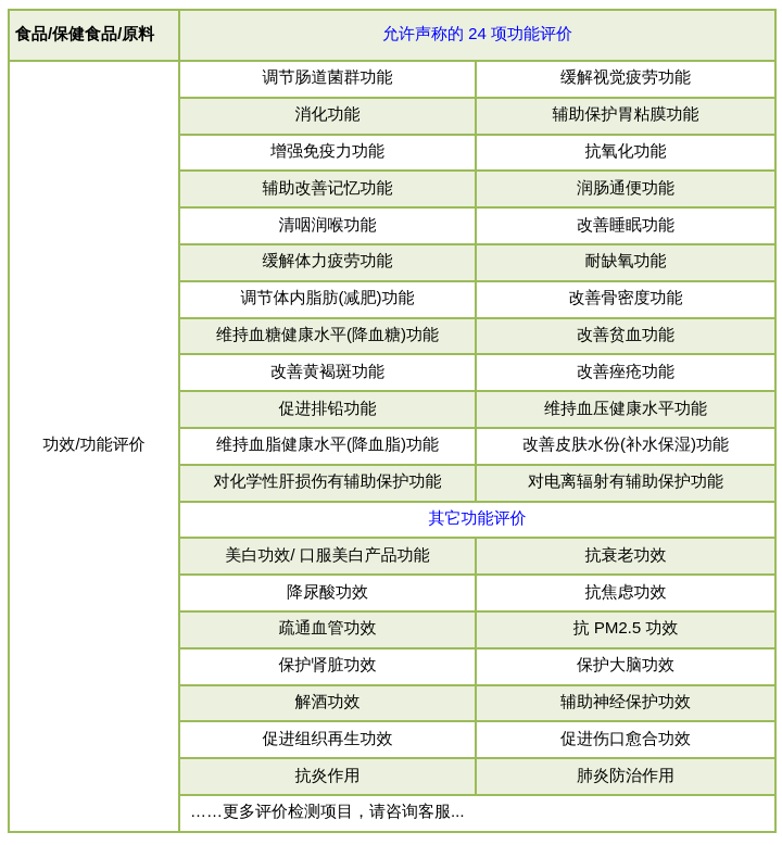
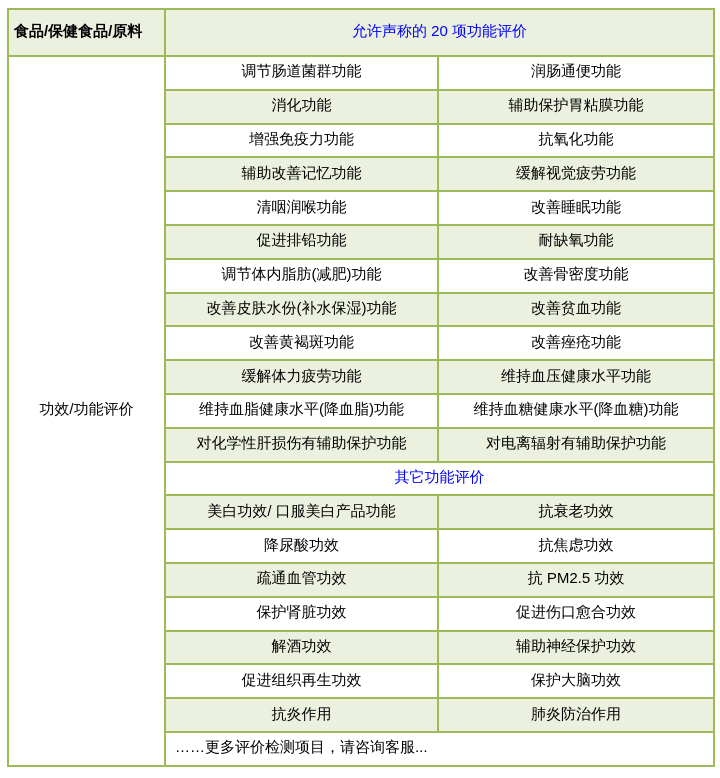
- 食品/保健食品/原料	允许声称的 24 项功能评价
+ 食品/保健食品/原料	允许声称的 20 项功能评价
- 功效/功能评价	调节肠道菌群功能	缓解视觉疲劳功能
+ 功效/功能评价	调节肠道菌群功能	润肠通便功能
  消化功能	辅助保护胃粘膜功能
  增强免疫力功能	抗氧化功能
- 辅助改善记忆功能	润肠通便功能
+ 辅助改善记忆功能	缓解视觉疲劳功能
  清咽润喉功能	改善睡眠功能
- 缓解体力疲劳功能	耐缺氧功能
+ 促进排铅功能	耐缺氧功能
  调节体内脂肪(减肥)功能	改善骨密度功能
- 维持血糖健康水平(降血糖)功能	改善贫血功能
+ 改善皮肤水份(补水保湿)功能	改善贫血功能
  改善黄褐斑功能	改善痤疮功能
- 促进排铅功能	维持血压健康水平功能
+ 缓解体力疲劳功能	维持血压健康水平功能
- 维持血脂健康水平(降血脂)功能	改善皮肤水份(补水保湿)功能
+ 维持血脂健康水平(降血脂)功能	维持血糖健康水平(降血糖)功能
  对化学性肝损伤有辅助保护功能	对电离辐射有辅助保护功能
  其它功能评价
  美白功效/ 口服美白产品功能	抗衰老功效
  降尿酸功效	抗焦虑功效
  疏通血管功效	抗 PM2.5 功效
- 保护肾脏功效	保护大脑功效
+ 保护肾脏功效	促进伤口愈合功效
  解酒功效	辅助神经保护功效
- 促进组织再生功效	促进伤口愈合功效
+ 促进组织再生功效	保护大脑功效
  抗炎作用	肺炎防治作用
  ……更多评价检测项目，请咨询客服...
